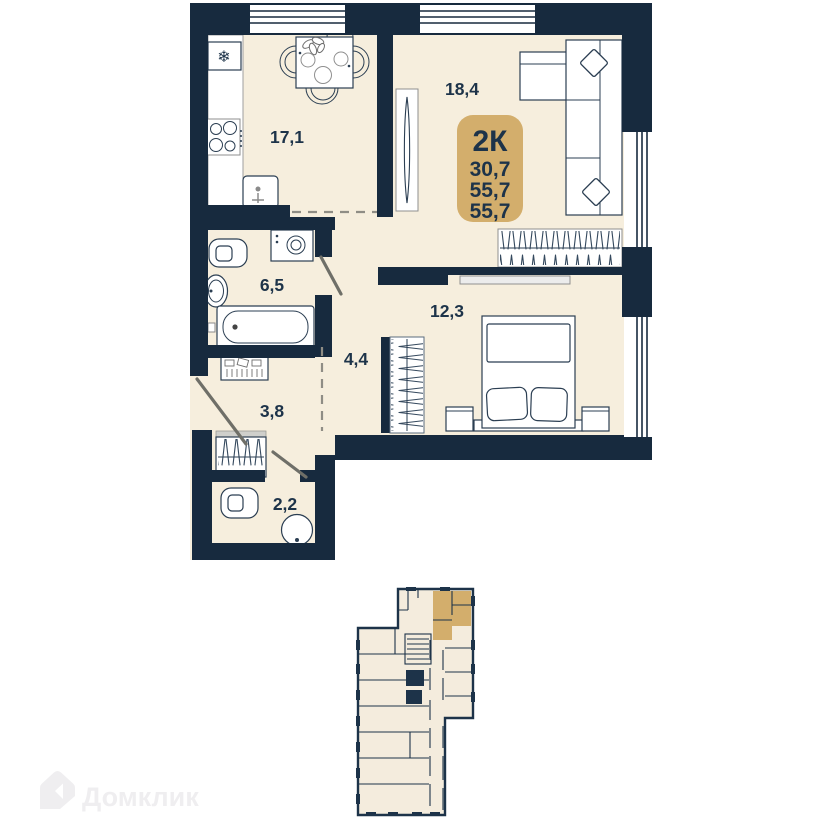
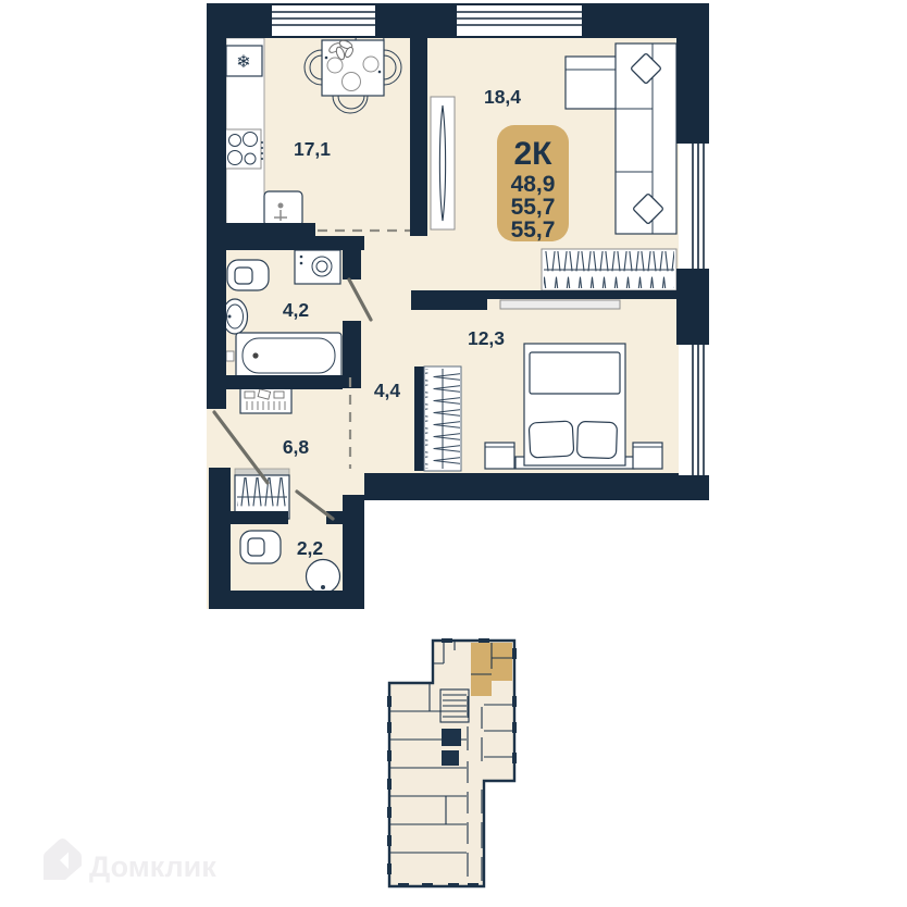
  ❄
  18,4
  17,1
- 6,5
+ 4,2
  12,3
  4,4
- 3,8
+ 6,8
  2,2
  2К
- 30,7
+ 48,9
  55,7
  55,7
